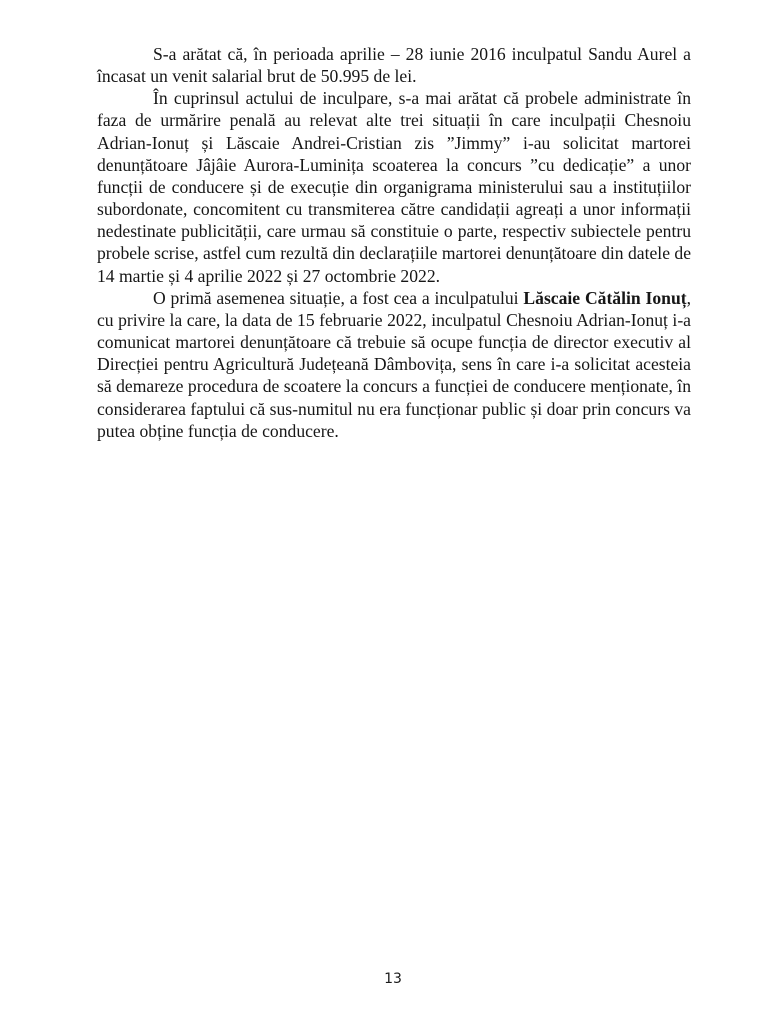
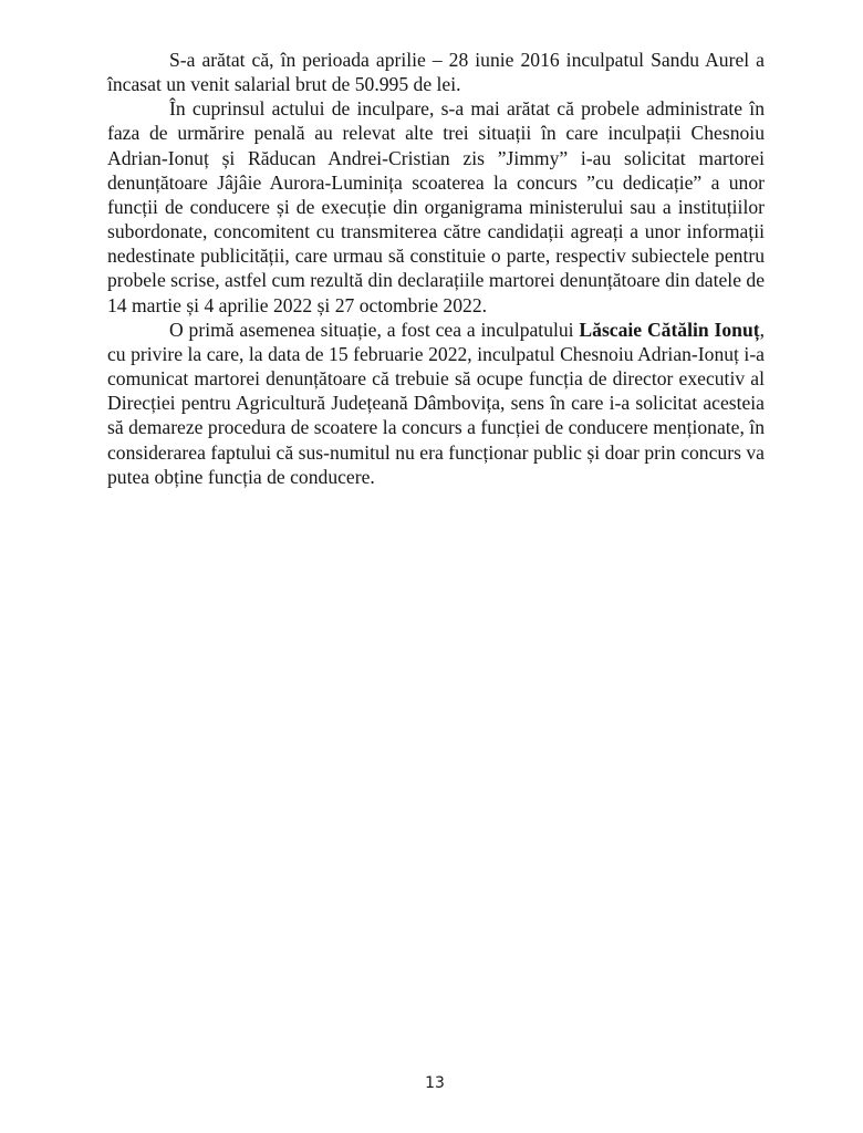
  S-a arătat că, în perioada aprilie – 28 iunie 2016 inculpatul Sandu Aurel a încasat un venit salarial brut de 50.995 de lei.
- În cuprinsul actului de inculpare, s-a mai arătat că probele administrate în faza de urmărire penală au relevat alte trei situații în care inculpații Chesnoiu Adrian-Ionuț și Lăscaie Andrei-Cristian zis ”Jimmy” i-au solicitat martorei denunțătoare Jâjâie Aurora-Luminița scoaterea la concurs ”cu dedicație” a unor funcții de conducere și de execuție din organigrama ministerului sau a instituțiilor subordonate, concomitent cu transmiterea către candidații agreați a unor informații nedestinate publicității, care urmau să constituie o parte, respectiv subiectele pentru probele scrise, astfel cum rezultă din declarațiile martorei denunțătoare din datele de 14 martie și 4 aprilie 2022 și 27 octombrie 2022.
+ În cuprinsul actului de inculpare, s-a mai arătat că probele administrate în faza de urmărire penală au relevat alte trei situații în care inculpații Chesnoiu Adrian-Ionuț și Răducan Andrei-Cristian zis ”Jimmy” i-au solicitat martorei denunțătoare Jâjâie Aurora-Luminița scoaterea la concurs ”cu dedicație” a unor funcții de conducere și de execuție din organigrama ministerului sau a instituțiilor subordonate, concomitent cu transmiterea către candidații agreați a unor informații nedestinate publicității, care urmau să constituie o parte, respectiv subiectele pentru probele scrise, astfel cum rezultă din declarațiile martorei denunțătoare din datele de 14 martie și 4 aprilie 2022 și 27 octombrie 2022.
  O primă asemenea situație, a fost cea a inculpatului Lăscaie Cătălin Ionuț, cu privire la care, la data de 15 februarie 2022, inculpatul Chesnoiu Adrian-Ionuț i-a comunicat martorei denunțătoare că trebuie să ocupe funcția de director executiv al Direcției pentru Agricultură Județeană Dâmbovița, sens în care i-a solicitat acesteia să demareze procedura de scoatere la concurs a funcției de conducere menționate, în considerarea faptului că sus-numitul nu era funcționar public și doar prin concurs va putea obține funcția de conducere.
  13
